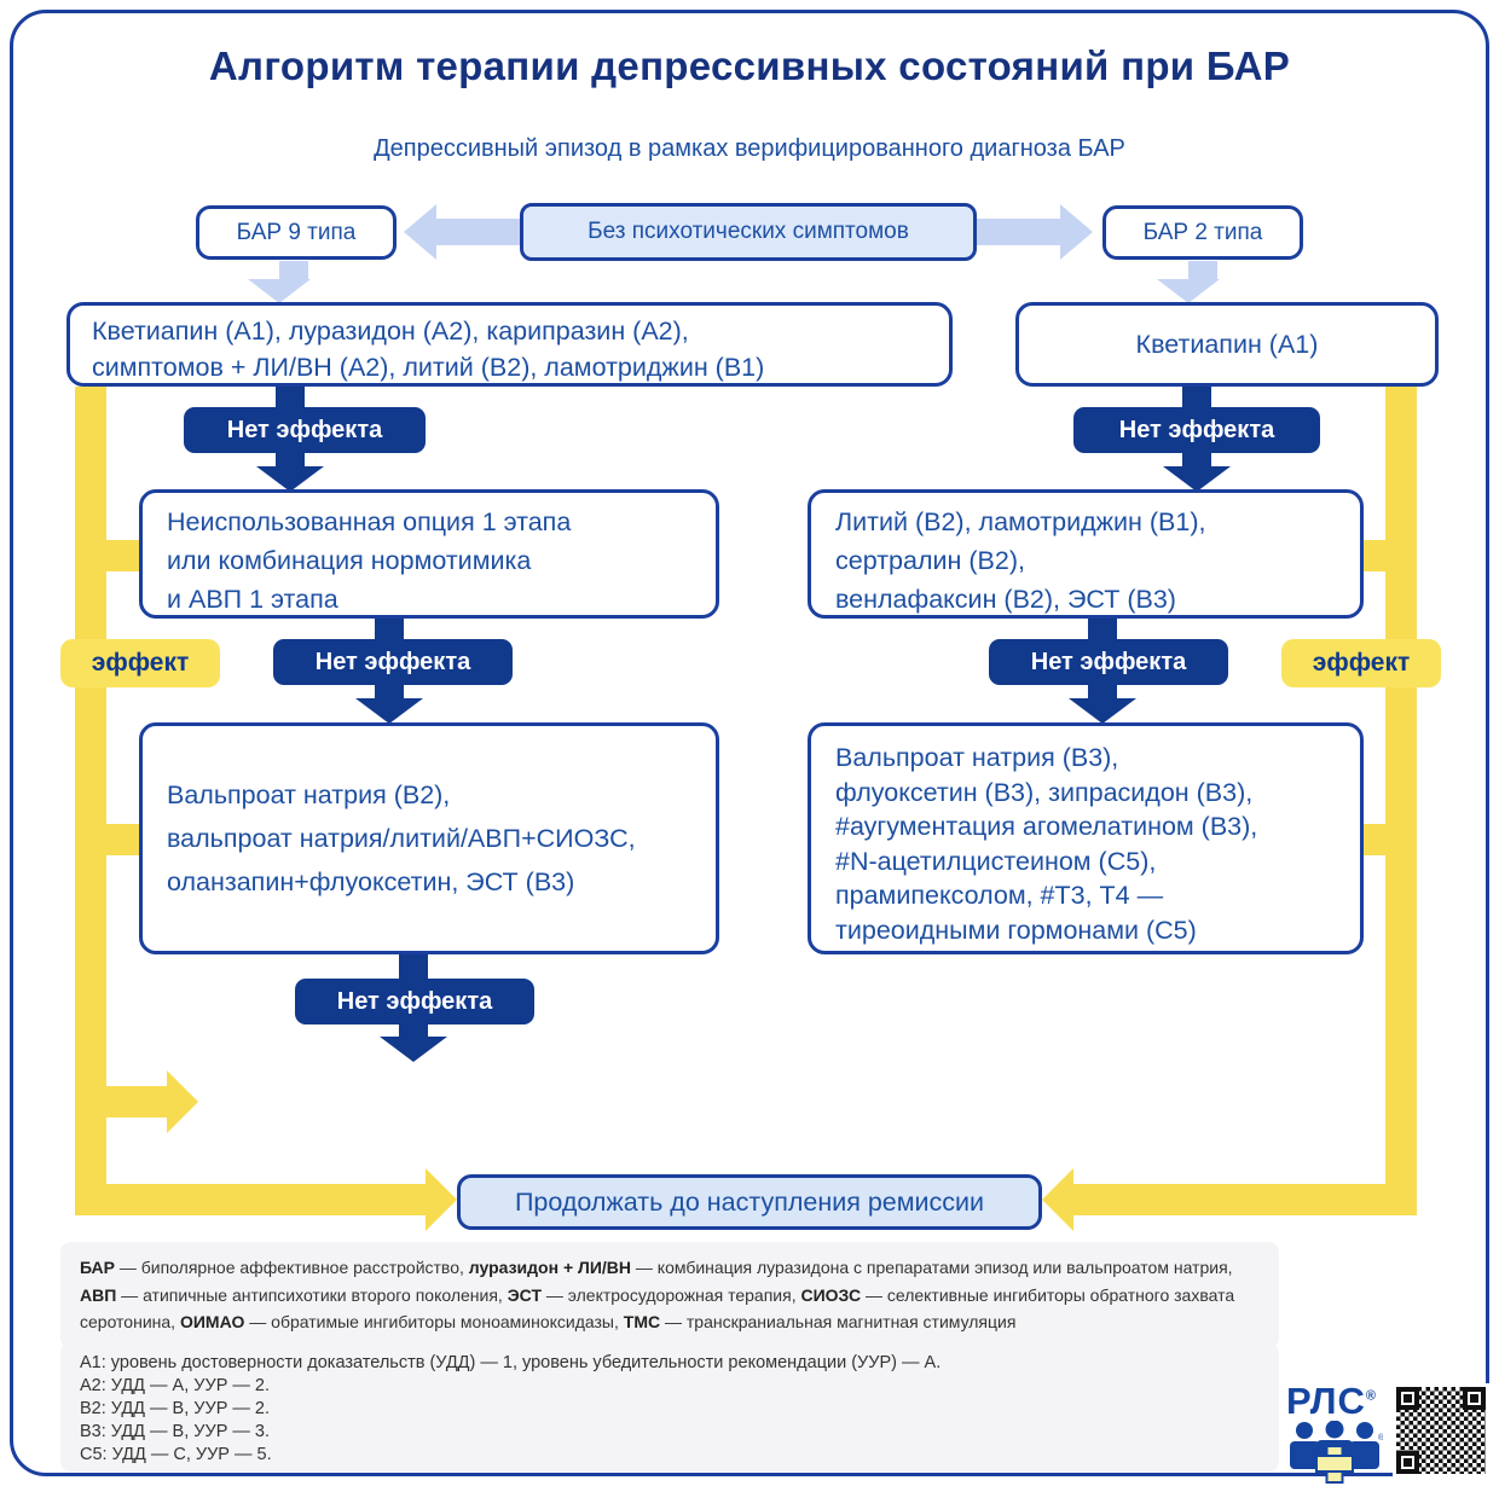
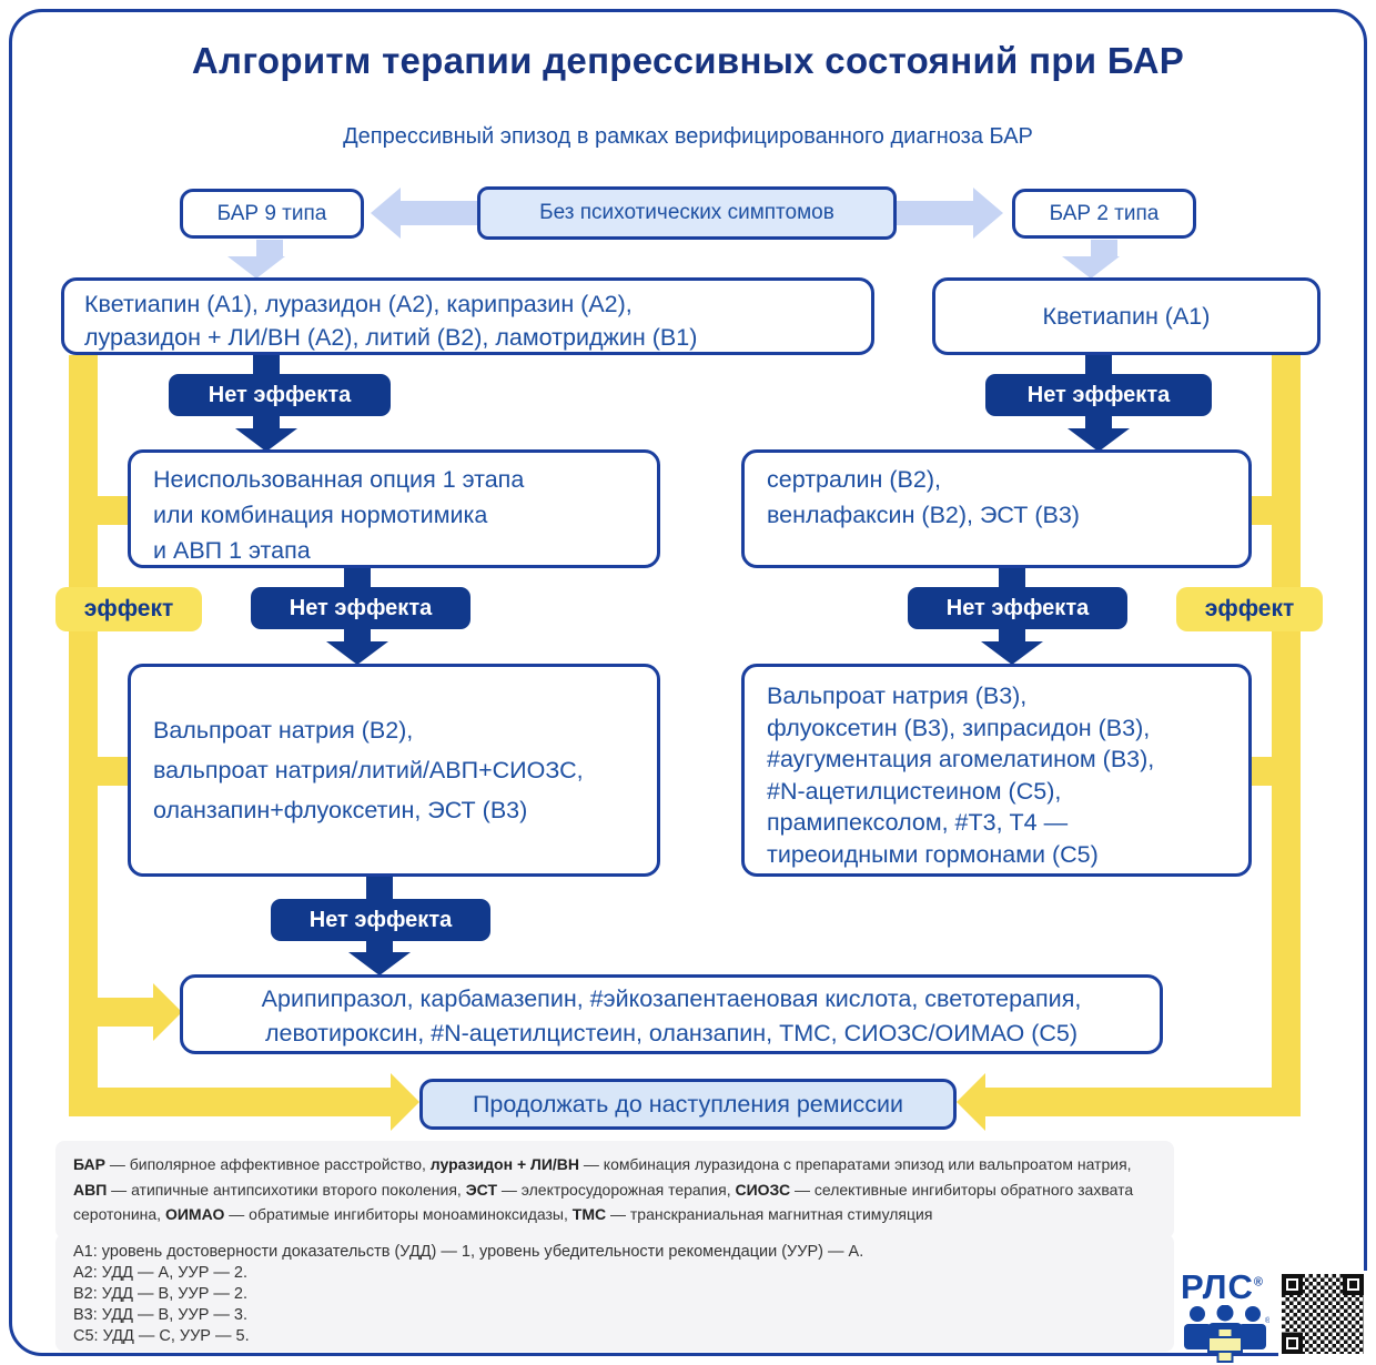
  Алгоритм терапии депрессивных состояний при БАР
  Депрессивный эпизод в рамках верифицированного диагноза БАР
  БАР 9 типа
  Без психотических симптомов
  БАР 2 типа
  Кветиапин (А1), луразидон (А2), карипразин (А2),
- симптомов + ЛИ/ВН (А2), литий (В2), ламотриджин (В1)
+ луразидон + ЛИ/ВН (А2), литий (В2), ламотриджин (В1)
  Кветиапин (А1)
  Нет эффекта
  Нет эффекта
  Неиспользованная опция 1 этапа
  или комбинация нормотимика
  и АВП 1 этапа
- Литий (В2), ламотриджин (В1),
  сертралин (В2),
  венлафаксин (В2), ЭСТ (В3)
  эффект
  Нет эффекта
  Нет эффекта
  эффект
  Вальпроат натрия (В2),
  вальпроат натрия/литий/АВП+СИОЗС,
  оланзапин+флуоксетин, ЭСТ (В3)
  Вальпроат натрия (В3),
  флуоксетин (В3), зипрасидон (В3),
  #аугументация агомелатином (В3),
  #N-ацетилцистеином (С5),
  прамипексолом, #Т3, Т4 —
  тиреоидными гормонами (С5)
  Нет эффекта
+ Арипипразол, карбамазепин, #эйкозапентаеновая кислота, светотерапия,
+ левотироксин, #N-ацетилцистеин, оланзапин, ТМС, СИОЗС/ОИМАО (С5)
  Продолжать до наступления ремиссии
  БАР — биполярное аффективное расстройство, луразидон + ЛИ/ВН — комбинация луразидона с препаратами эпизод или вальпроатом натрия, АВП — атипичные антипсихотики второго поколения, ЭСТ — электросудорожная терапия, СИОЗС — селективные ингибиторы обратного захвата серотонина, ОИМАО — обратимые ингибиторы моноаминоксидазы, ТМС — транскраниальная магнитная стимуляция
  А1: уровень достоверности доказательств (УДД) — 1, уровень убедительности рекомендации (УУР) — А.
  А2: УДД — А, УУР — 2.
  В2: УДД — В, УУР — 2.
  В3: УДД — В, УУР — 3.
  С5: УДД — С, УУР — 5.
  РЛС®
